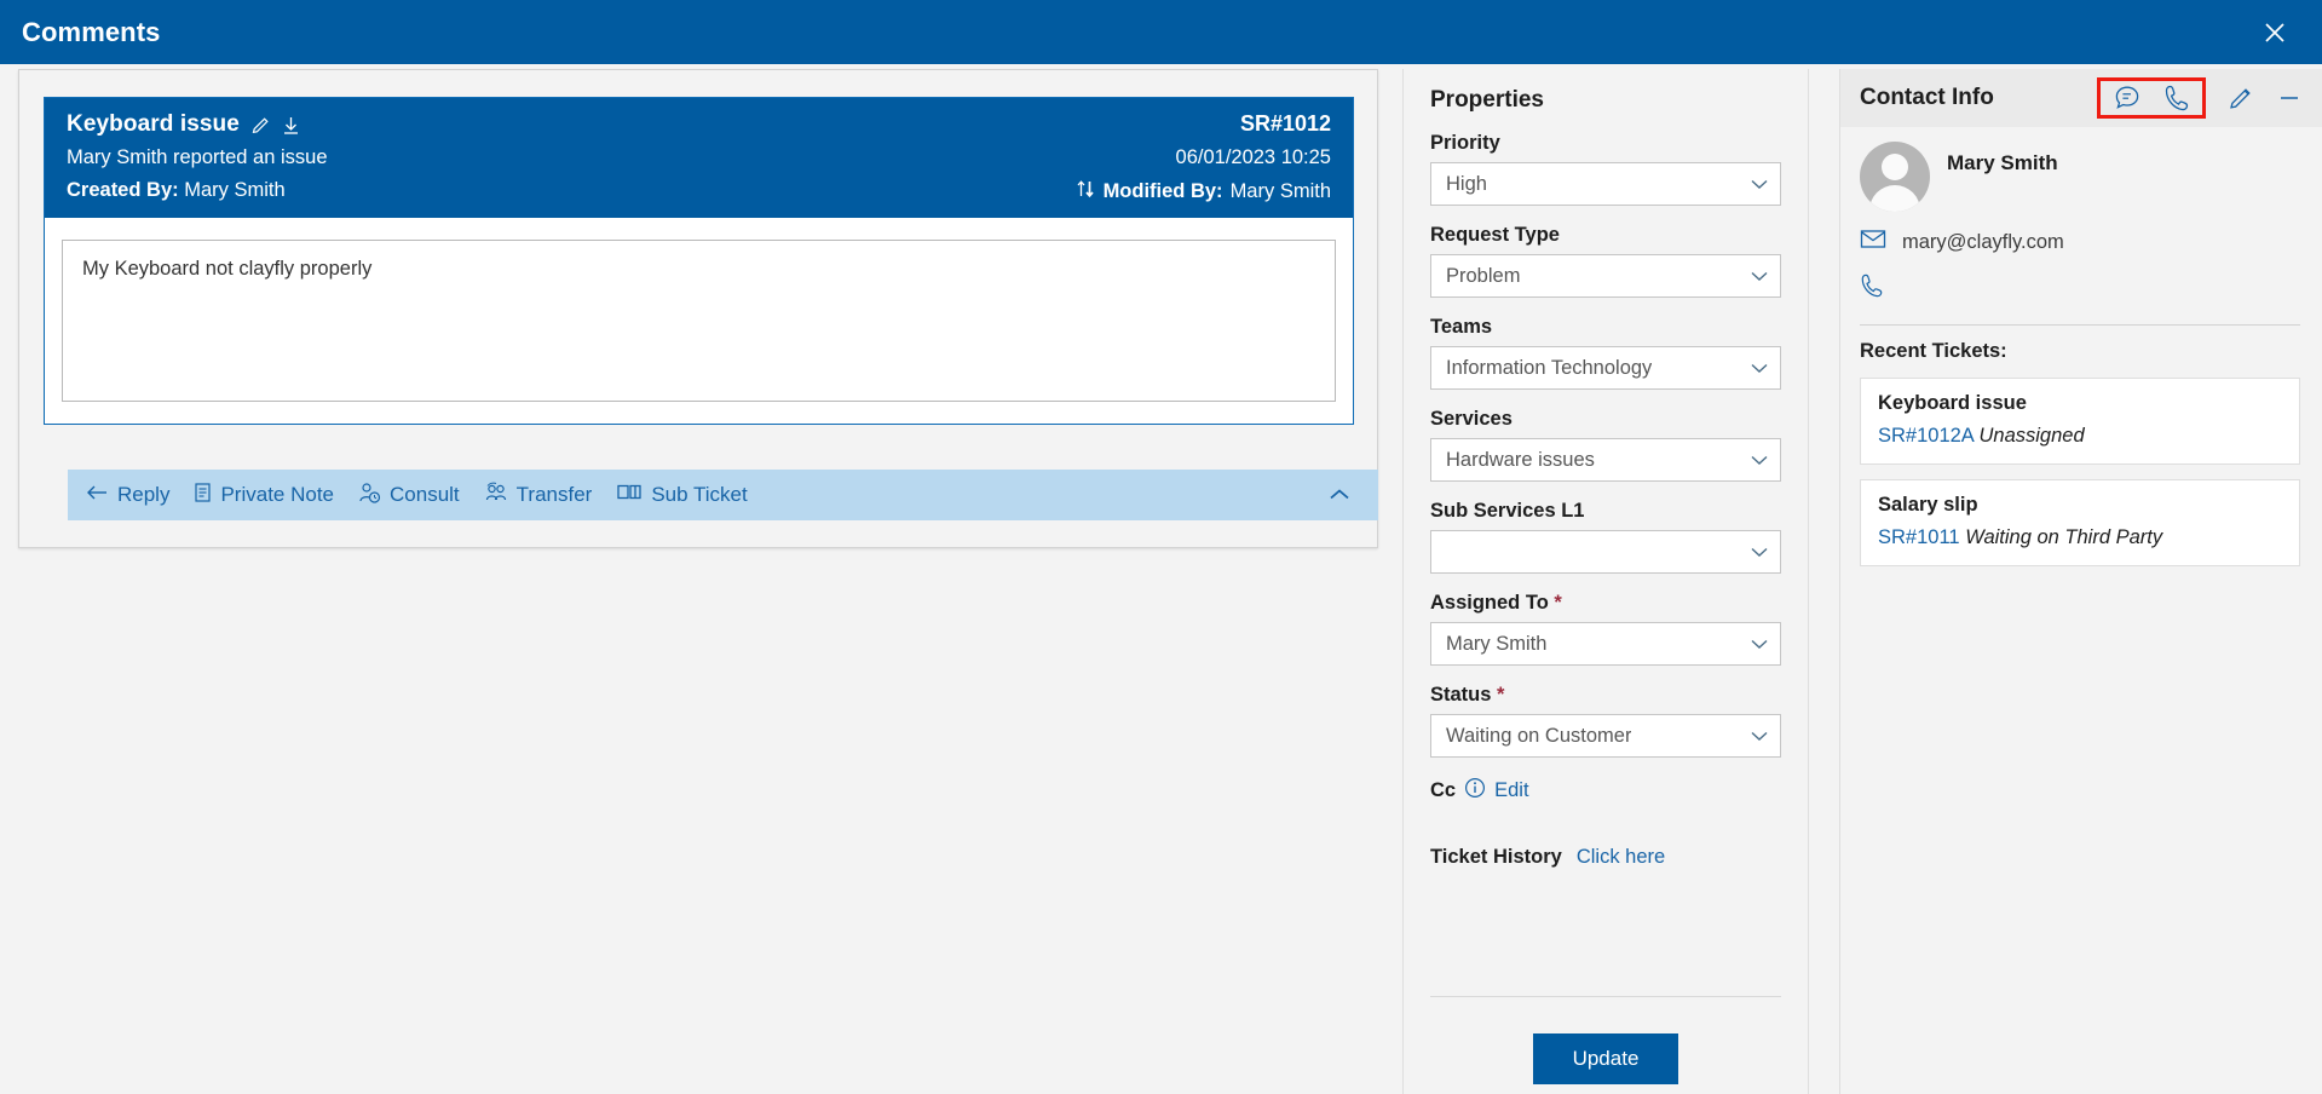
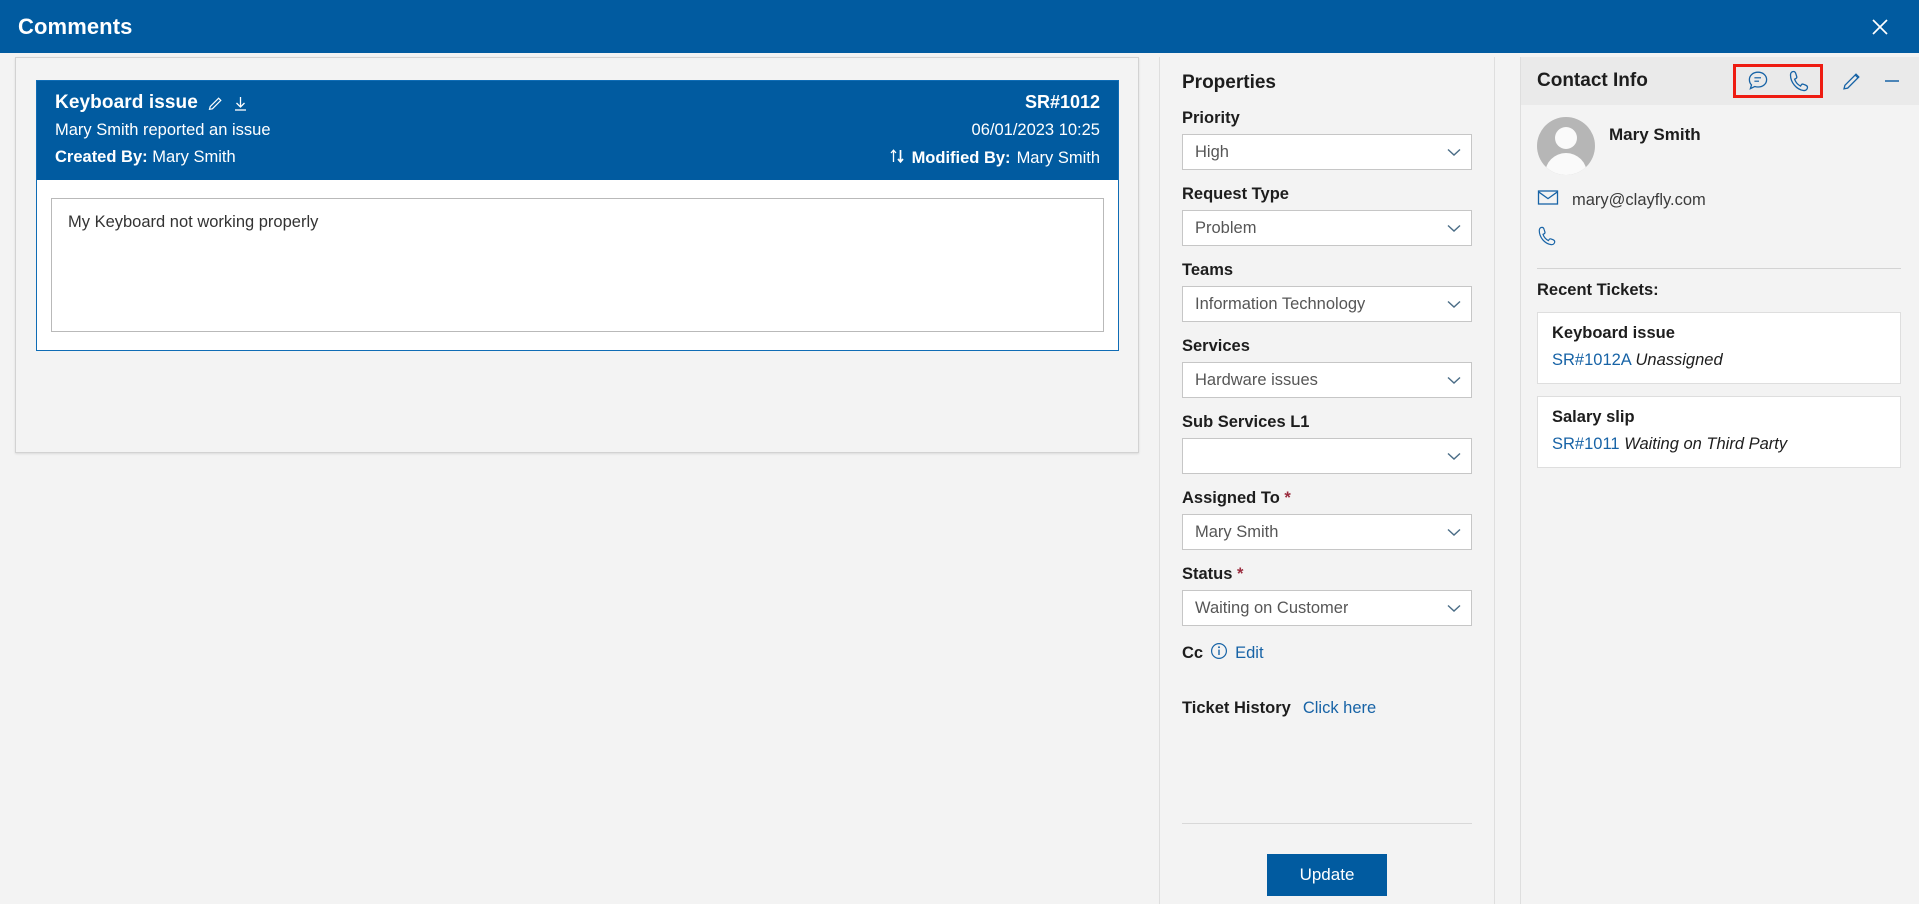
  Comments
  Keyboard issue
  Mary Smith reported an issue
  Created By: Mary Smith
  SR#1012
  06/01/2023 10:25
  Modified By:
  Mary Smith
- My Keyboard not clayfly properly
+ My Keyboard not working properly
- Reply
- Private Note
- Consult
- Transfer
- Sub Ticket
  Properties
  Priority
  High
  Request Type
  Problem
  Teams
  Information Technology
  Services
  Hardware issues
  Sub Services L1
  Assigned To *
  Mary Smith
  Status *
  Waiting on Customer
  Cc
  Edit
  Ticket History
  Click here
  Update
  Contact Info
  Mary Smith
  mary@clayfly.com
  Recent Tickets:
  Keyboard issue
  SR#1012A Unassigned
  Salary slip
  SR#1011 Waiting on Third Party
